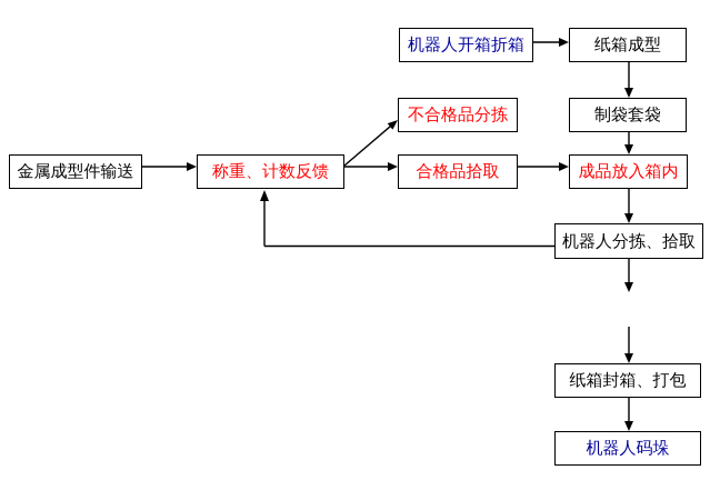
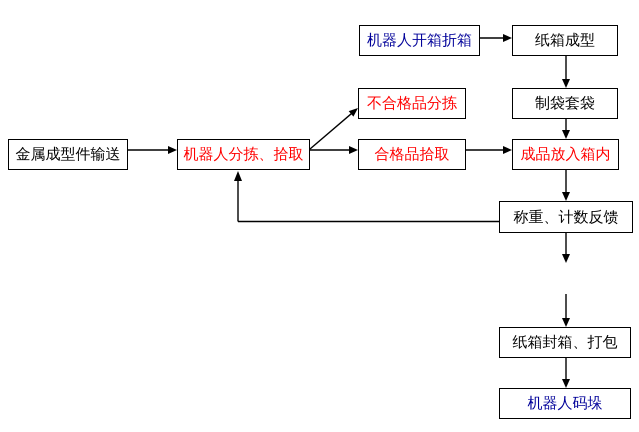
  金属成型件输送
- 称重、计数反馈
+ 机器人分拣、拾取
  机器人开箱折箱
  纸箱成型
  不合格品分拣
  制袋套袋
  合格品拾取
  成品放入箱内
- 机器人分拣、拾取
+ 称重、计数反馈
  纸箱封箱、打包
  机器人码垛
